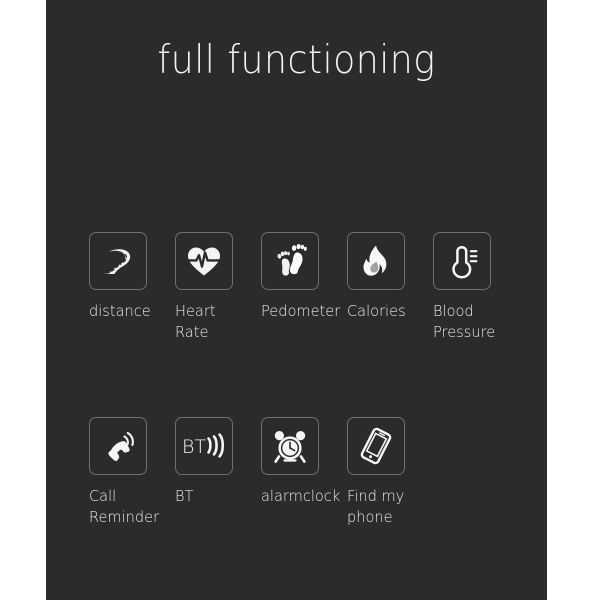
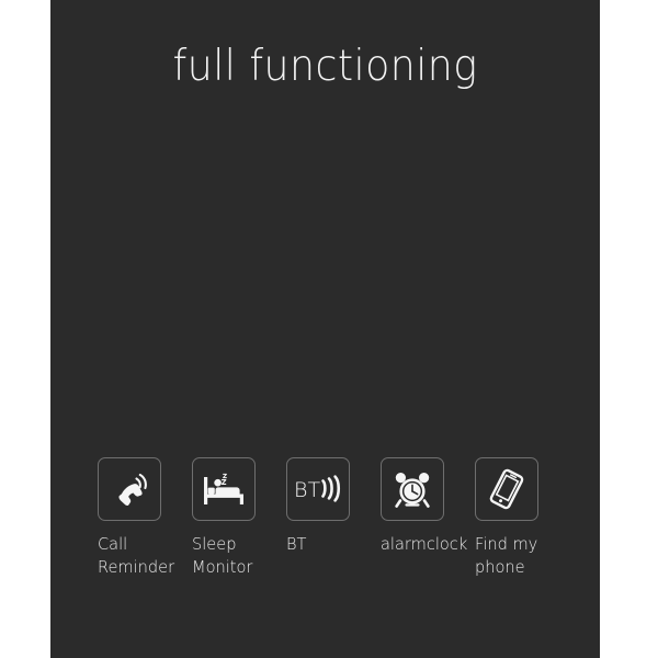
  full functioning
- distance
- Heart
- Rate
- Pedometer
- Calories
- Blood
- Pressure
  Call
  Reminder
+ Sleep
+ Monitor
  BT
  BT
  alarmclock
  Find my
  phone
